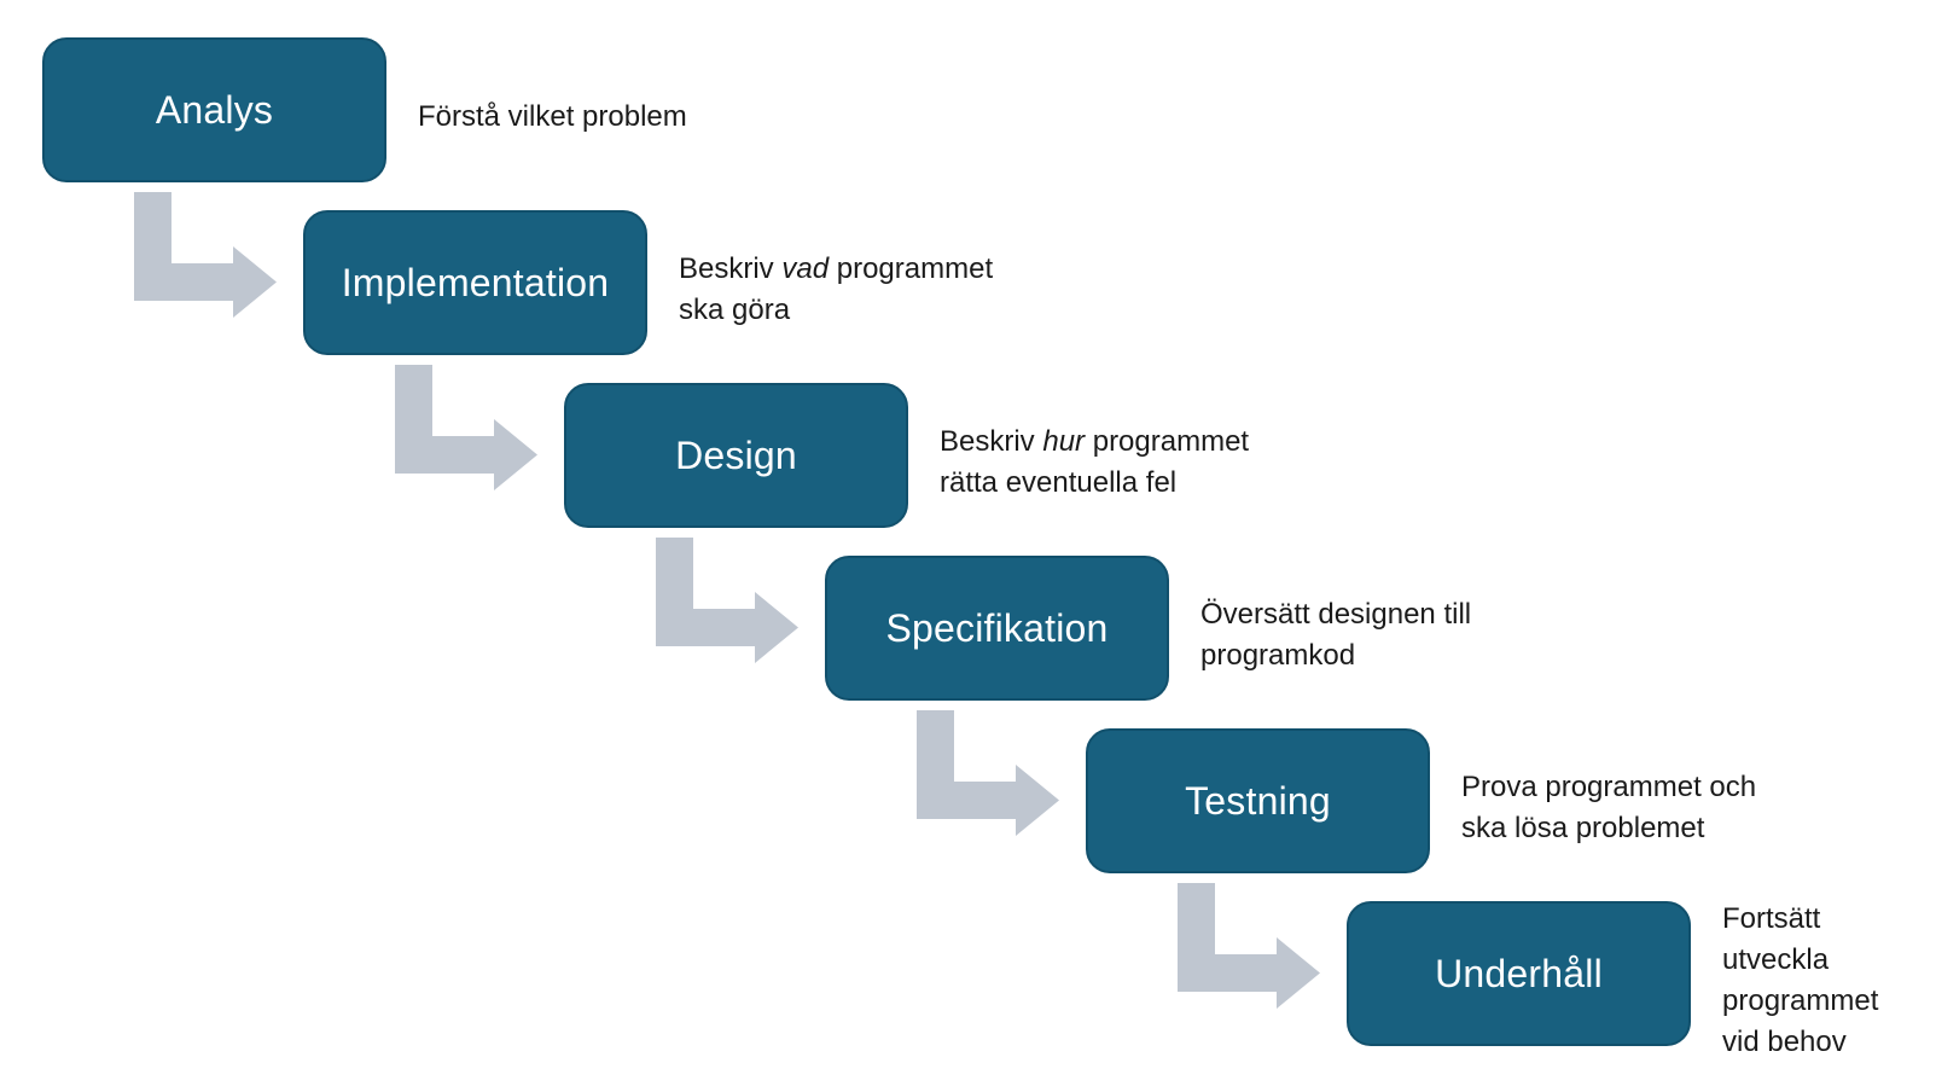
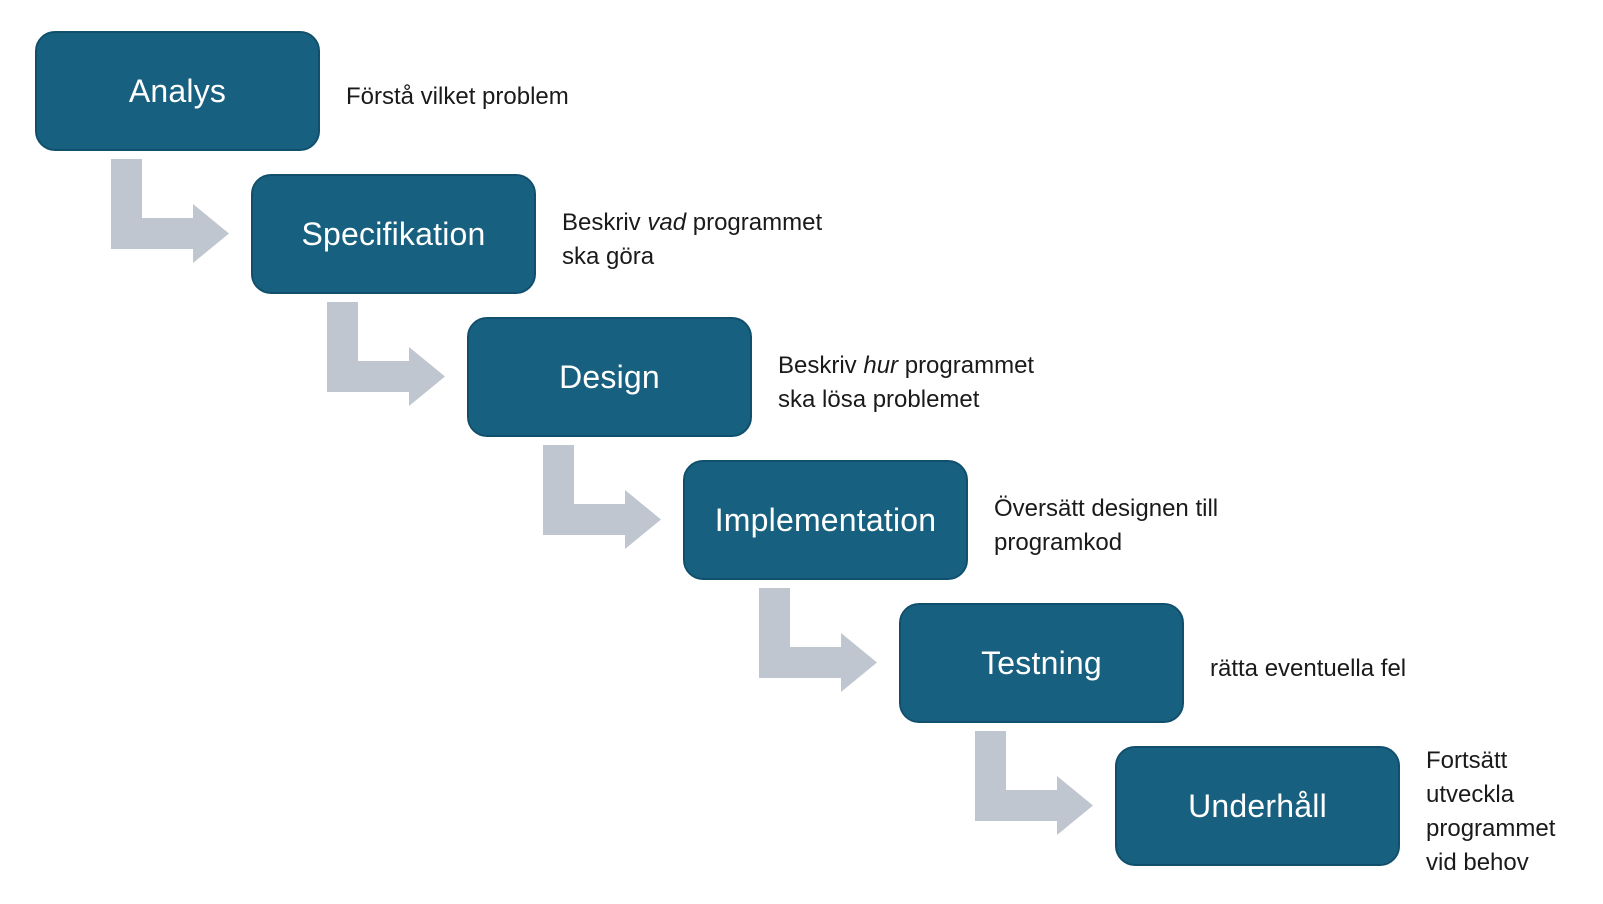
  Analys
  Förstå vilket problem
- Implementation
+ Specifikation
  Beskriv vad programmet
  ska göra
  Design
  Beskriv hur programmet
- rätta eventuella fel
+ ska lösa problemet
- Specifikation
+ Implementation
  Översätt designen till
  programkod
  Testning
- Prova programmet och
- ska lösa problemet
+ rätta eventuella fel
  Underhåll
  Fortsätt
  utveckla
  programmet
  vid behov
